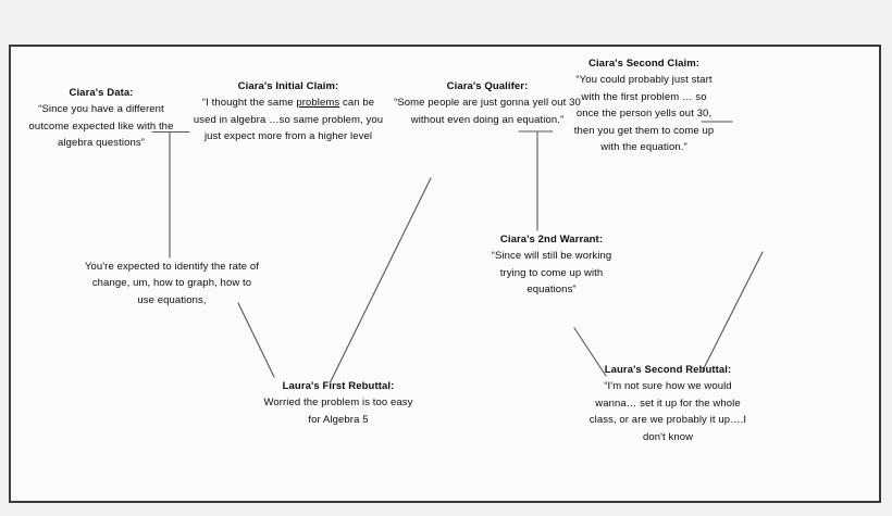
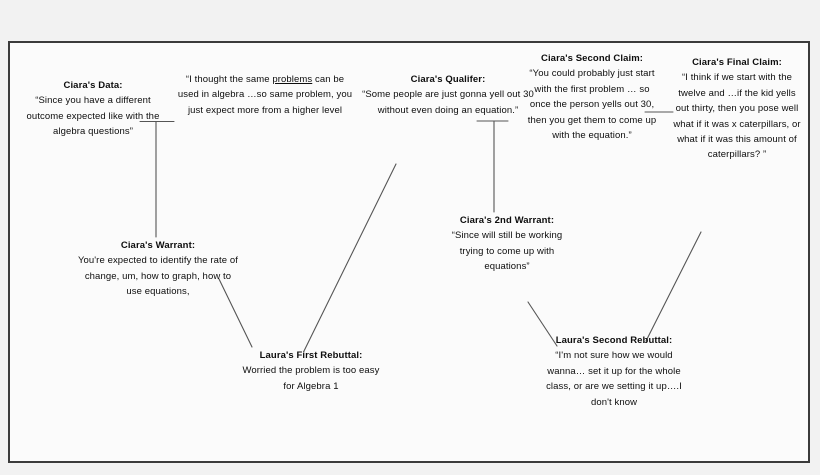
  Ciara's Data:
  “Since you have a different outcome expected like with the algebra questions”
- Ciara's Initial Claim:
  “I thought the same problems can be used in algebra …so same problem, you just expect more from a higher level
  Ciara's Qualifer:
  “Some people are just gonna yell out 30 without even doing an equation.”
  Ciara's Second Claim:
  “You could probably just start with the first problem … so once the person yells out 30, then you get them to come up with the equation.”
+ Ciara's Final Claim:
+ “I think if we start with the twelve and …if the kid yells out thirty, then you pose well what if it was x caterpillars, or what if it was this amount of caterpillars? ”
+ Ciara's Warrant:
  You're expected to identify the rate of change, um, how to graph, how to use equations,
  Ciara's 2nd Warrant:
  “Since will still be working trying to come up with equations”
  Laura's First Rebuttal:
- Worried the problem is too easy for Algebra 5
+ Worried the problem is too easy for Algebra 1
  Laura's Second Rebuttal:
- “I'm not sure how we would wanna… set it up for the whole class, or are we probably it up….I don't know
+ “I'm not sure how we would wanna… set it up for the whole class, or are we setting it up….I don't know
